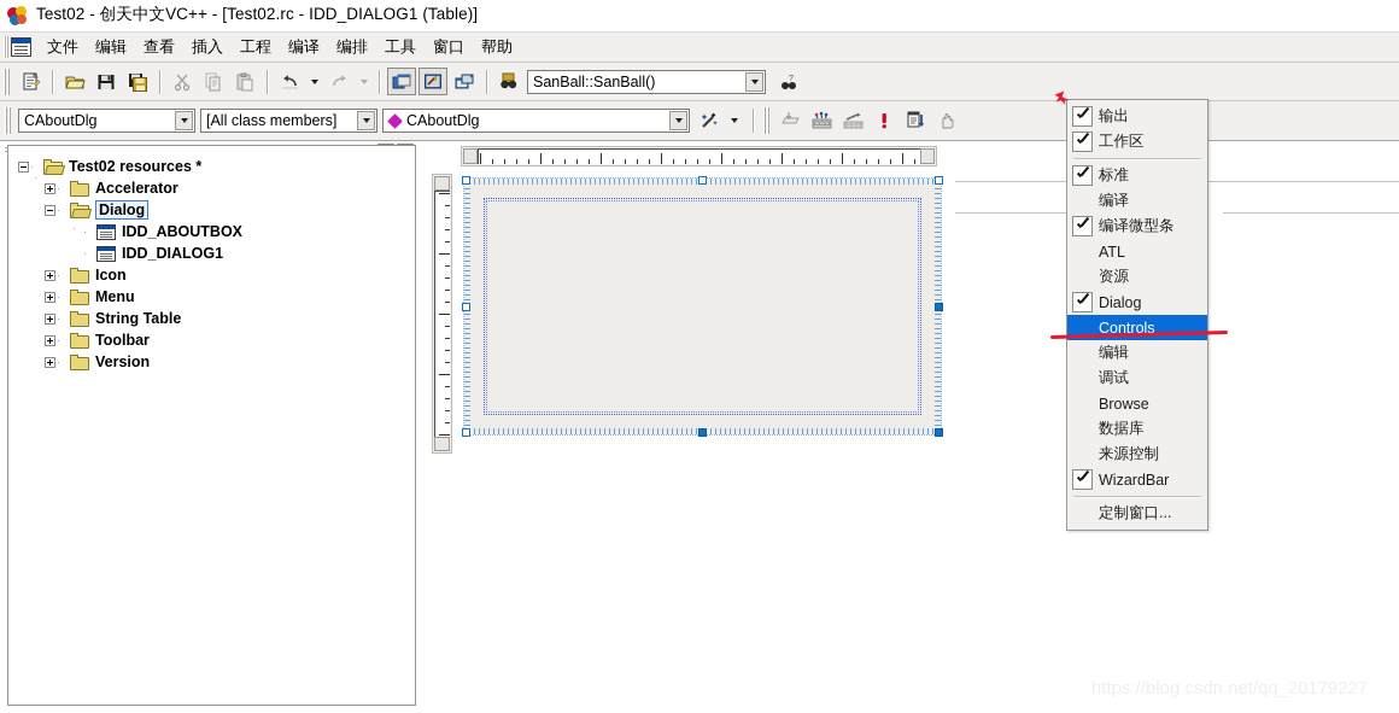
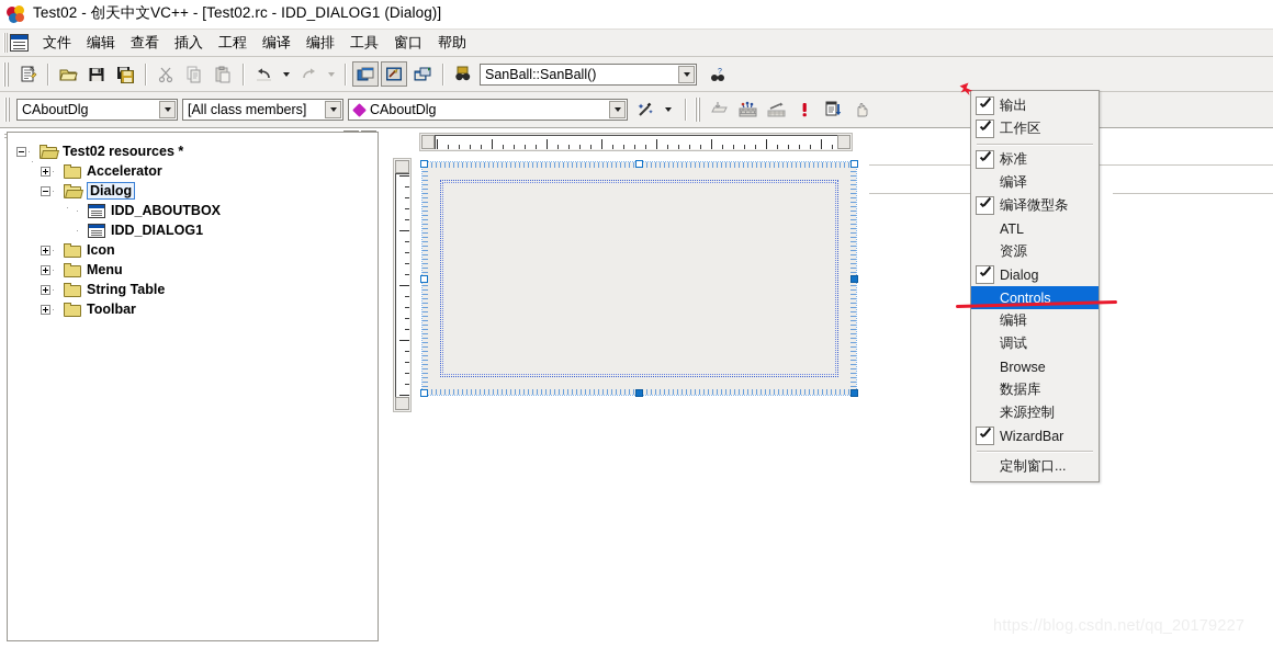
- Test02 - 创天中文VC++ - [Test02.rc - IDD_DIALOG1 (Table)]
+ Test02 - 创天中文VC++ - [Test02.rc - IDD_DIALOG1 (Dialog)]
  文件
  编辑
  查看
  插入
  工程
  编译
  编排
  工具
  窗口
  帮助
  SanBall::SanBall()
  CAboutDlg
  [All class members]
  CAboutDlg
  Test02 resources *
  Accelerator
  Dialog
  IDD_ABOUTBOX
  IDD_DIALOG1
  Icon
  Menu
  String Table
  Toolbar
- Version
  输出
  工作区
  标准
  编译
  编译微型条
  ATL
  资源
  Dialog
  Controls
  编辑
  调试
  Browse
  数据库
  来源控制
  WizardBar
  定制窗口...
